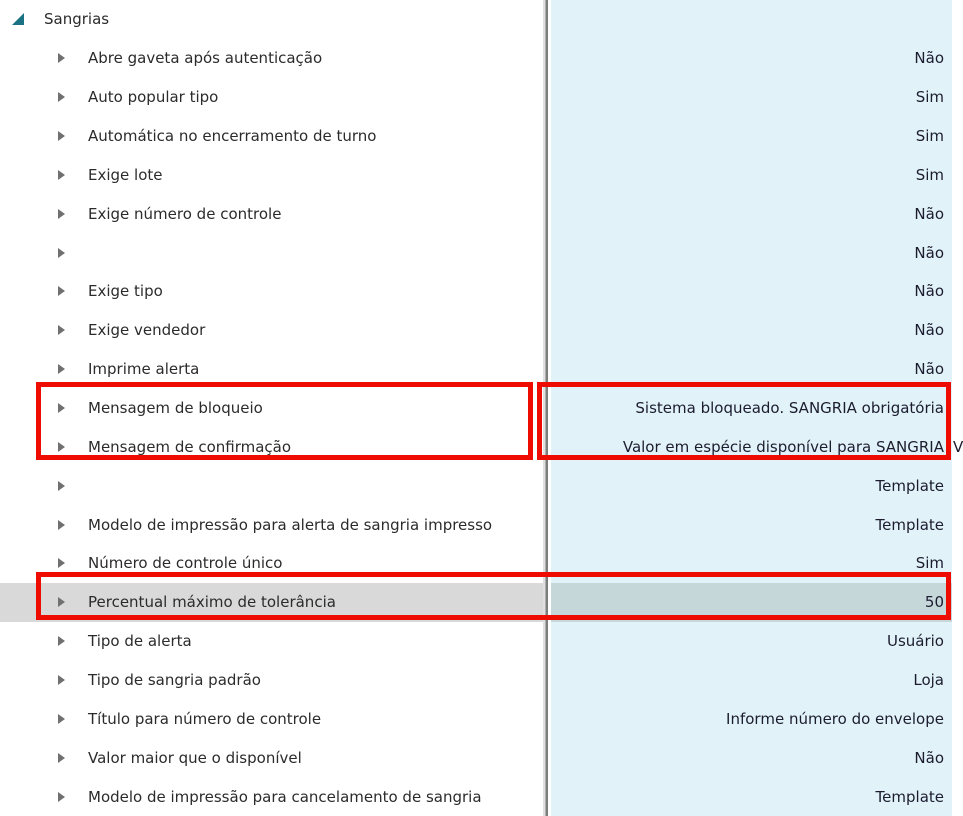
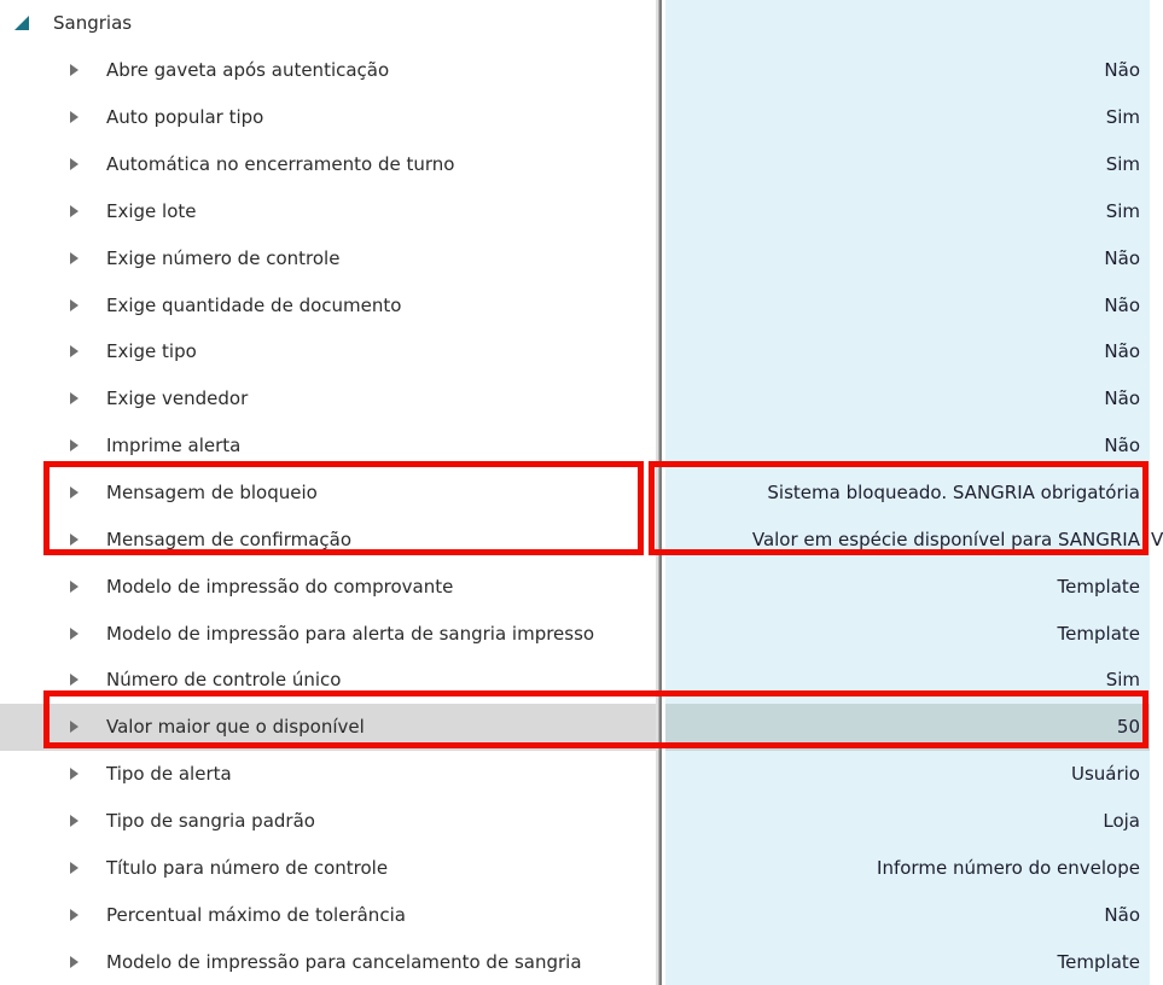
  Sangrias
  Abre gaveta após autenticação
  Não
  Auto popular tipo
  Sim
  Automática no encerramento de turno
  Sim
  Exige lote
  Sim
  Exige número de controle
  Não
+ Exige quantidade de documento
  Não
  Exige tipo
  Não
  Exige vendedor
  Não
  Imprime alerta
  Não
  Mensagem de bloqueio
  Sistema bloqueado. SANGRIA obrigatória
  Mensagem de confirmação
  Valor em espécie disponível para SANGRIA
  V
+ Modelo de impressão do comprovante
  Template
  Modelo de impressão para alerta de sangria impresso
  Template
  Número de controle único
  Sim
- Percentual máximo de tolerância
+ Valor maior que o disponível
  50
  Tipo de alerta
  Usuário
  Tipo de sangria padrão
  Loja
  Título para número de controle
  Informe número do envelope
- Valor maior que o disponível
+ Percentual máximo de tolerância
  Não
  Modelo de impressão para cancelamento de sangria
  Template
